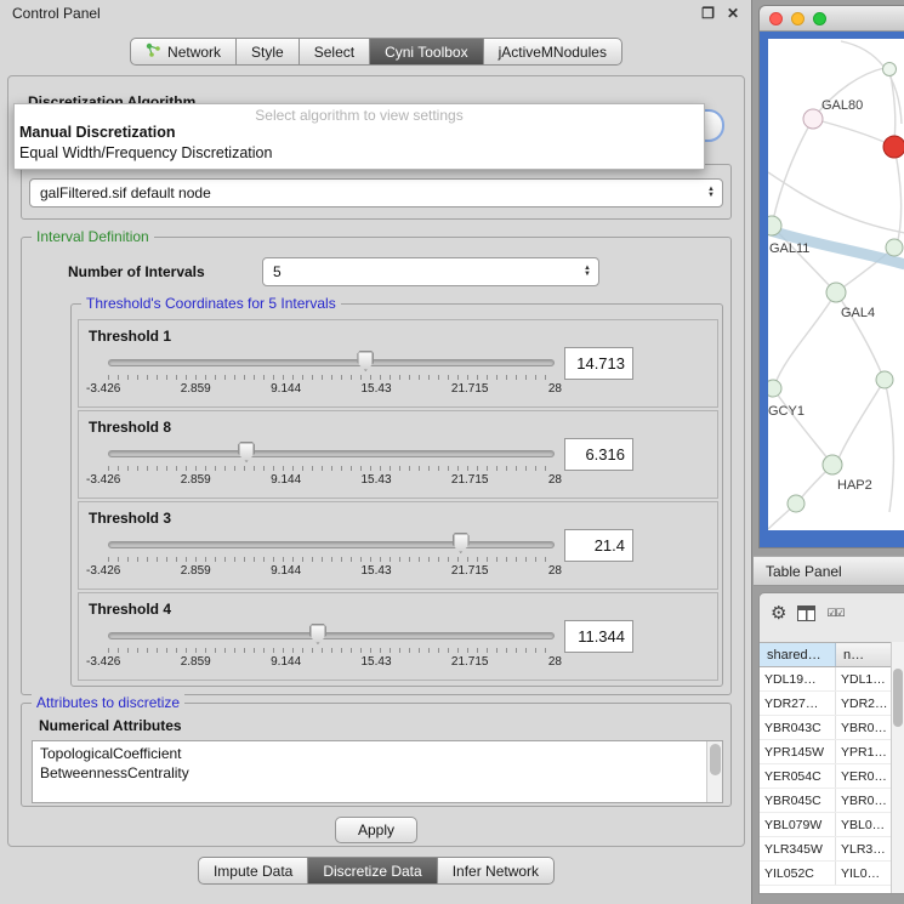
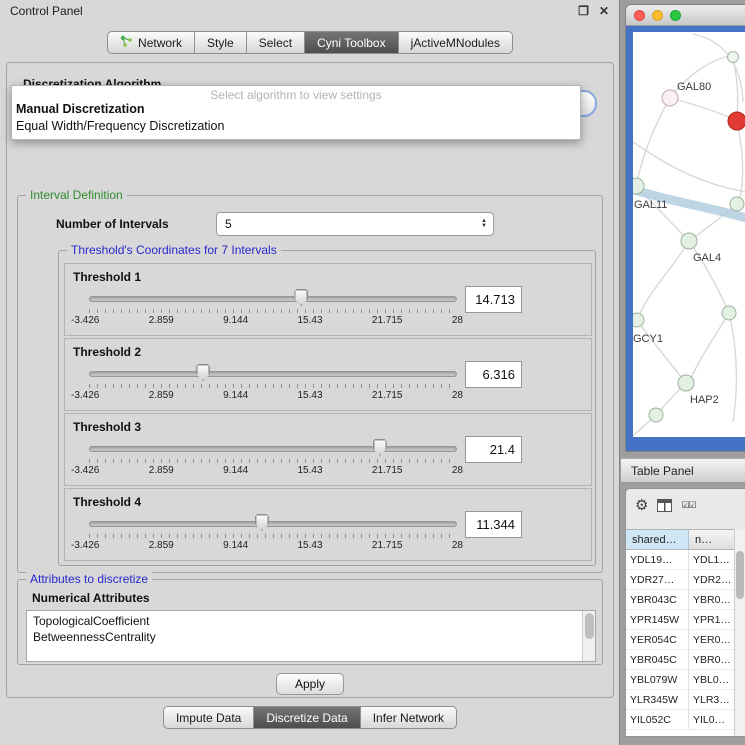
  Control Panel
  ❐
  ✕
  Network
  Style
  Select
  Cyni Toolbox
  jActiveMNodules
  Discretization Algorithm
  Select algorithm to view settings
  Manual Discretization
  Equal Width/Frequency Discretization
- galFiltered.sif default node
  Interval Definition
  Number of Intervals
  5
- Threshold's Coordinates for 5 Intervals
+ Threshold's Coordinates for 7 Intervals
  Threshold 1
  -3.426
  2.859
  9.144
  15.43
  21.715
  28
  14.713
- Threshold 8
+ Threshold 2
  -3.426
  2.859
  9.144
  15.43
  21.715
  28
  6.316
  Threshold 3
  -3.426
  2.859
  9.144
  15.43
  21.715
  28
  21.4
  Threshold 4
  -3.426
  2.859
  9.144
  15.43
  21.715
  28
  11.344
  Attributes to discretize
  Numerical Attributes
  TopologicalCoefficient
  BetweennessCentrality
  Apply
  Impute Data
  Discretize Data
  Infer Network
  GAL80
  GAL11
  GAL4
  GCY1
  HAP2
  Table Panel
  ⚙
  ☑☑
  shared…
  n…
  YDL19…
  YDL1…
  YDR27…
  YDR2…
  YBR043C
  YBR0…
  YPR145W
  YPR1…
  YER054C
  YER0…
  YBR045C
  YBR0…
  YBL079W
  YBL0…
  YLR345W
  YLR3…
  YIL052C
  YIL0…
